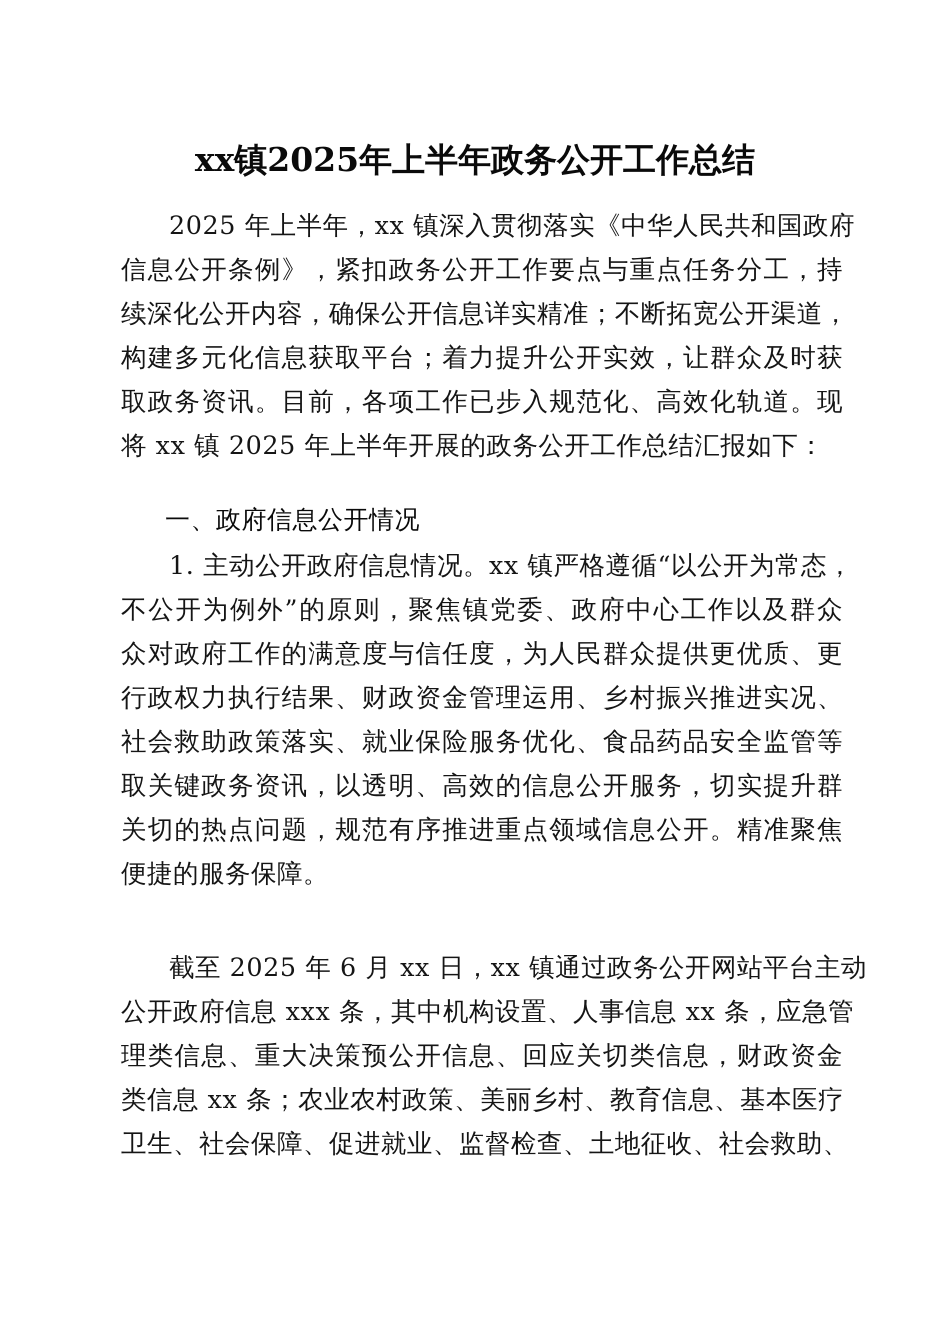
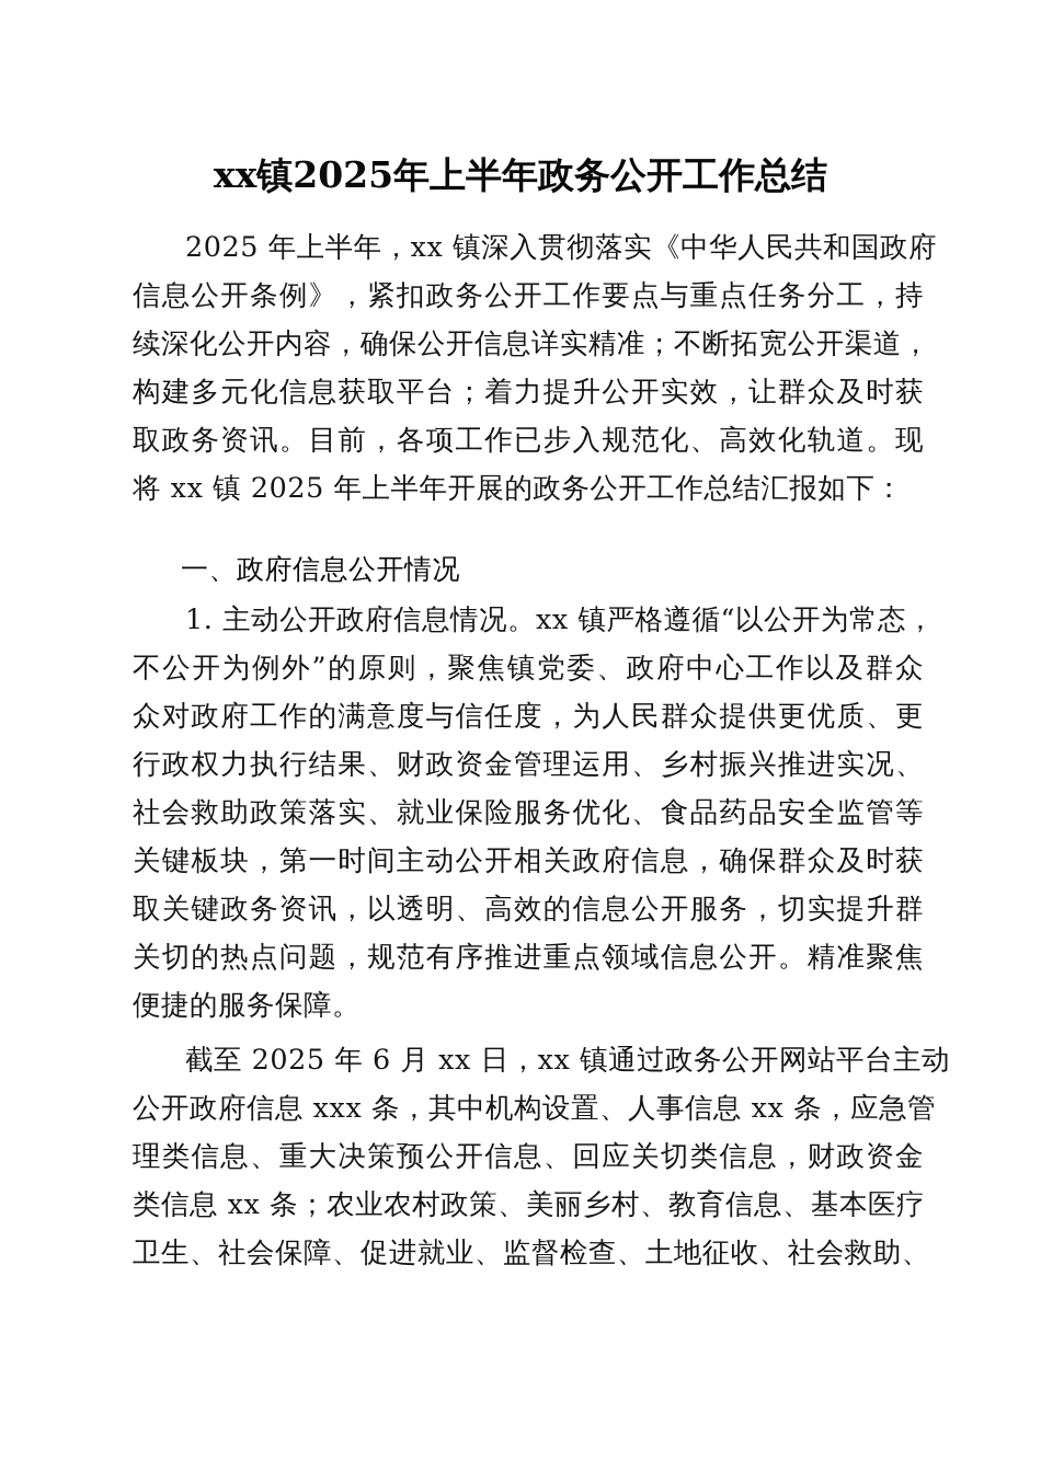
  xx镇2025年上半年政务公开工作总结
  2025 年上半年，xx 镇深入贯彻落实《中华人民共和国政府
  信息公开条例》，紧扣政务公开工作要点与重点任务分工，持
  续深化公开内容，确保公开信息详实精准；不断拓宽公开渠道，
  构建多元化信息获取平台；着力提升公开实效，让群众及时获
  取政务资讯。目前，各项工作已步入规范化、高效化轨道。现
  将 xx 镇 2025 年上半年开展的政务公开工作总结汇报如下：
  一、政府信息公开情况
  1. 主动公开政府信息情况。xx 镇严格遵循“以公开为常态，
  不公开为例外”的原则，聚焦镇党委、政府中心工作以及群众
  众对政府工作的满意度与信任度，为人民群众提供更优质、更
  行政权力执行结果、财政资金管理运用、乡村振兴推进实况、
  社会救助政策落实、就业保险服务优化、食品药品安全监管等
+ 关键板块，第一时间主动公开相关政府信息，确保群众及时获
  取关键政务资讯，以透明、高效的信息公开服务，切实提升群
  关切的热点问题，规范有序推进重点领域信息公开。精准聚焦
  便捷的服务保障。
  截至 2025 年 6 月 xx 日，xx 镇通过政务公开网站平台主动
  公开政府信息 xxx 条，其中机构设置、人事信息 xx 条，应急管
  理类信息、重大决策预公开信息、回应关切类信息，财政资金
  类信息 xx 条；农业农村政策、美丽乡村、教育信息、基本医疗
  卫生、社会保障、促进就业、监督检查、土地征收、社会救助、
